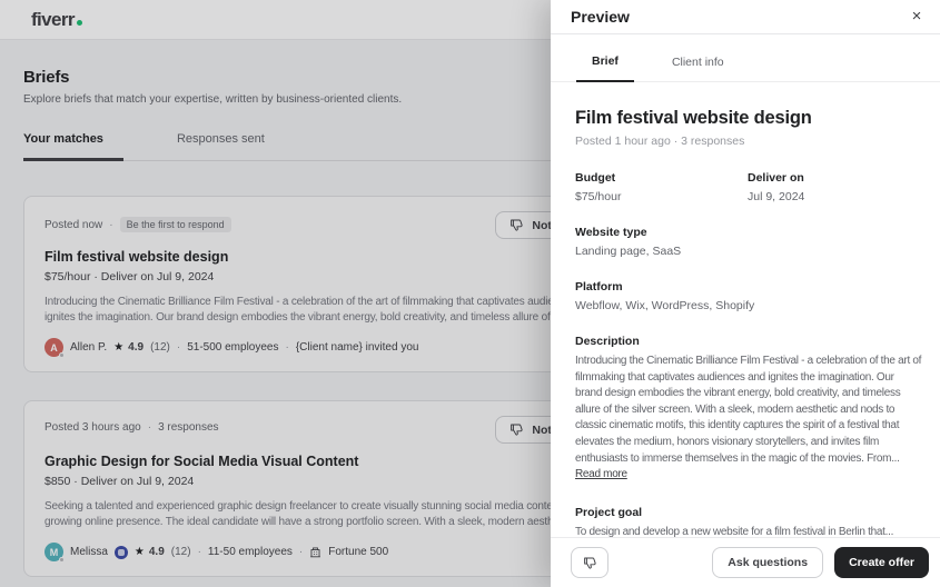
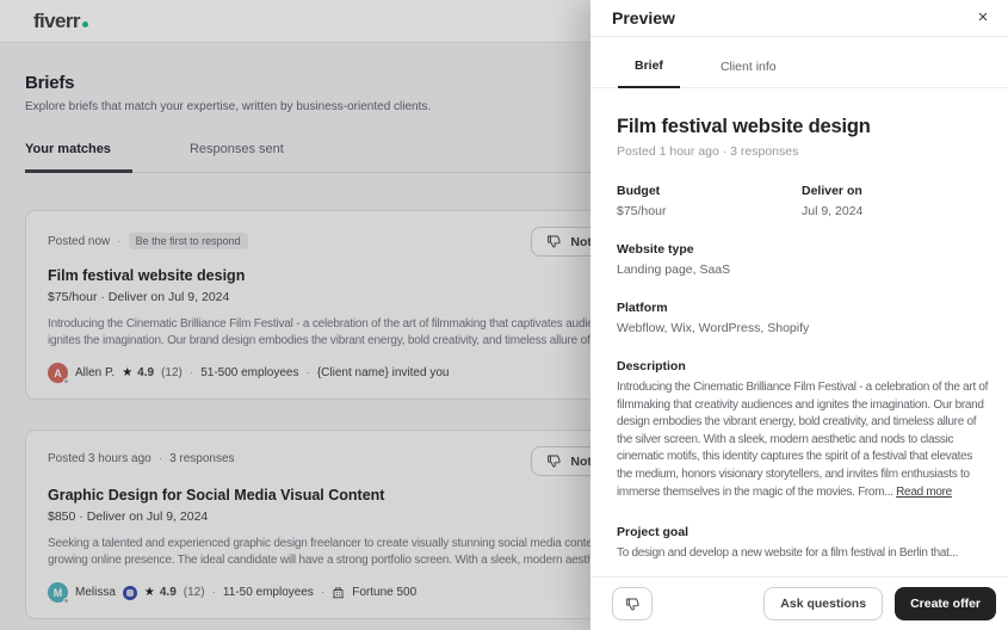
  fiverr
  Briefs
  Explore briefs that match your expertise, written by business-oriented clients.
  Your matches
  Responses sent
  Posted now
  ·
  Be the first to respond
  Film festival website design
  $75/hour · Deliver on Jul 9, 2024
  Introducing the Cinematic Brilliance Film Festival - a celebration of the art of filmmaking that captivates audi
  ignites the imagination. Our brand design embodies the vibrant energy, bold creativity, and timeless allure of
  A
  Allen P.
  ★
  4.9
  (12)
  ·
  51-500 employees
  ·
  {Client name} invited you
  Posted 3 hours ago
  ·
  3 responses
  Graphic Design for Social Media Visual Content
  $850 · Deliver on Jul 9, 2024
  Seeking a talented and experienced graphic design freelancer to create visually stunning social media conte
  growing online presence. The ideal candidate will have a strong portfolio screen. With a sleek, modern aest
  M
  Melissa
  ★
  4.9
  (12)
  ·
  11-50 employees
  ·
  Fortune 500
  Preview
  ×
  Brief
  Client info
  Film festival website design
  Posted 1 hour ago · 3 responses
  Budget
  $75/hour
  Deliver on
  Jul 9, 2024
  Website type
  Landing page, SaaS
  Platform
  Webflow, Wix, WordPress, Shopify
  Description
- Introducing the Cinematic Brilliance Film Festival - a celebration of the art of filmmaking that captivates audiences and ignites the imagination. Our brand design embodies the vibrant energy, bold creativity, and timeless allure of the silver screen. With a sleek, modern aesthetic and nods to classic cinematic motifs, this identity captures the spirit of a festival that elevates the medium, honors visionary storytellers, and invites film enthusiasts to immerse themselves in the magic of the movies. From... Read more
+ Introducing the Cinematic Brilliance Film Festival - a celebration of the art of filmmaking that creativity audiences and ignites the imagination. Our brand design embodies the vibrant energy, bold creativity, and timeless allure of the silver screen. With a sleek, modern aesthetic and nods to classic cinematic motifs, this identity captures the spirit of a festival that elevates the medium, honors visionary storytellers, and invites film enthusiasts to immerse themselves in the magic of the movies. From... Read more
  Project goal
  To design and develop a new website for a film festival in Berlin that...
  Ask questions
  Create offer
